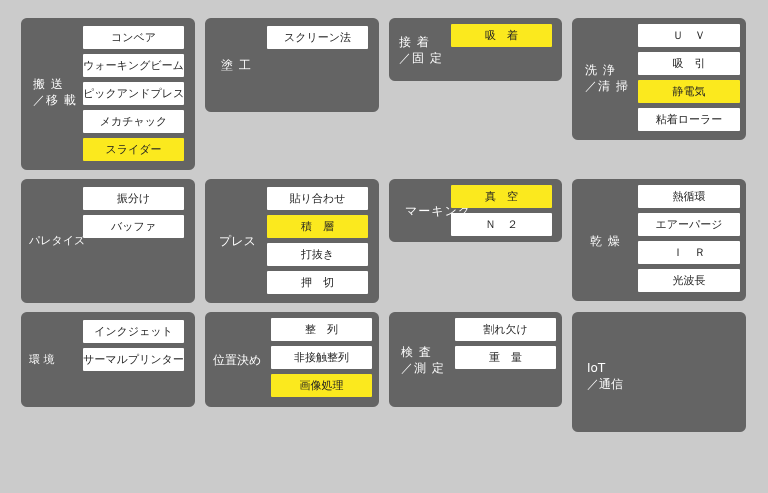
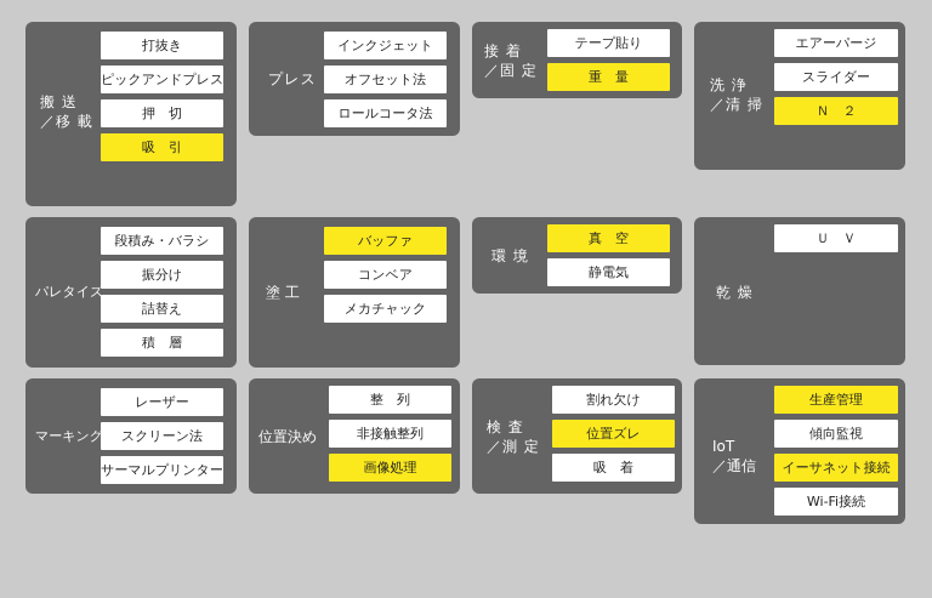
  搬 送
  ／移 載
- コンベア
+ 打抜き
- ウォーキングビーム
  ピックアンドプレス
- メカチャック
+ 押 切
- スライダー
+ 吸 引
- 塗 工
+ プレス
- スクリーン法
+ インクジェット
+ オフセット法
+ ロールコータ法
  接 着
  ／固 定
+ テープ貼り
- 吸 着
+ 重 量
  洗 浄
  ／清 掃
- Ｕ Ｖ
+ エアーパージ
- 吸 引
+ スライダー
- 静電気
+ Ｎ ２
- 粘着ローラー
  パレタイズ
+ 段積み・バラシ
  振分け
+ 詰替え
- バッファ
+ 積 層
- プレス
+ 塗 工
- 貼り合わせ
- 積 層
+ バッファ
- 打抜き
+ コンベア
- 押 切
+ メカチャック
- マーキング
+ 環 境
  真 空
- Ｎ ２
+ 静電気
  乾 燥
- 熱循環
- エアーパージ
+ Ｕ Ｖ
- Ｉ Ｒ
- 光波長
- 環 境
+ マーキング
+ レーザー
- インクジェット
+ スクリーン法
  サーマルプリンター
  位置決め
  整 列
  非接触整列
  画像処理
  検 査
  ／測 定
  割れ欠け
+ 位置ズレ
- 重 量
+ 吸 着
  IoT
  ／通信
+ 生産管理
+ 傾向監視
+ イーサネット接続
+ Wi-Fi接続
